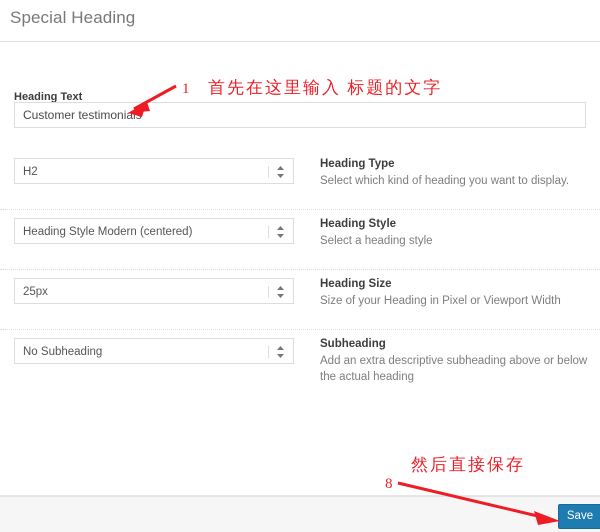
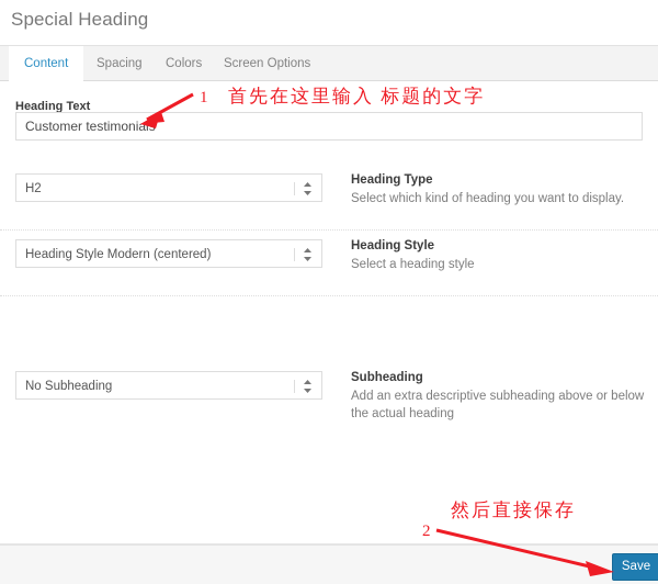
  Special Heading
+ Content
+ Spacing
+ Colors
+ Screen Options
  Heading Text
  Customer testimonial
  H2
  Heading Type
  Select which kind of heading you want to display.
  Heading Style Modern (centered)
  Heading Style
  Select a heading style
- 25px
- Heading Size
- Size of your Heading in Pixel or Viewport Width
  No Subheading
  Subheading
  Add an extra descriptive subheading above or below the actual heading
  Save
  1
  首先在这里输入 标题的文字
- 8
+ 2
  然后直接保存
